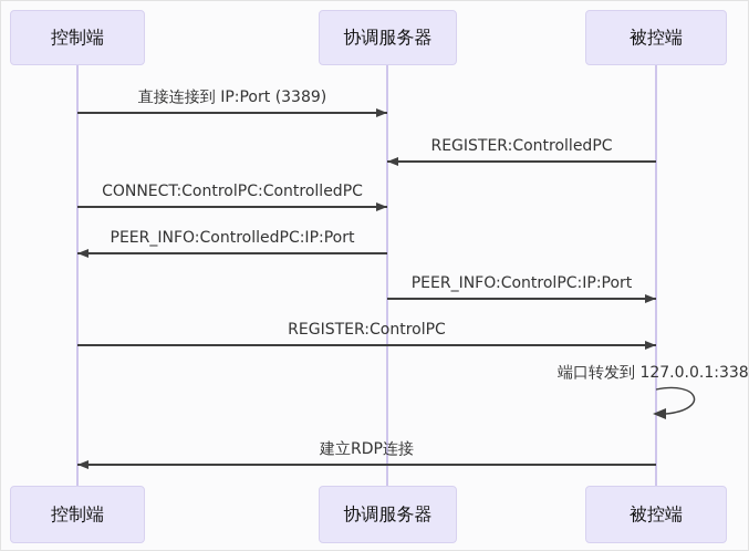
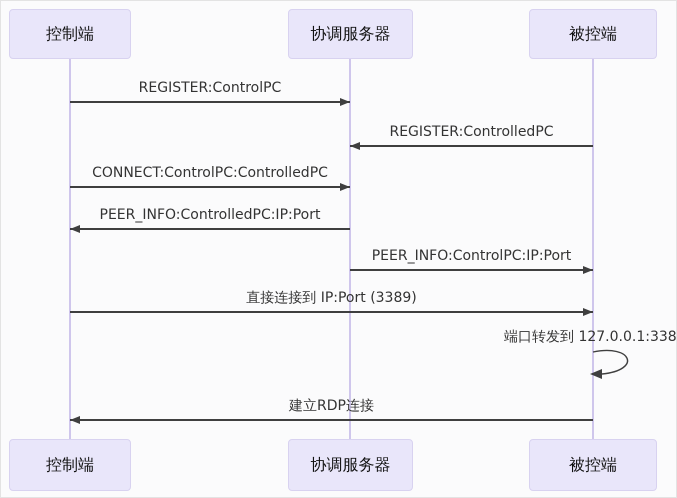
  控制端
  控制端
  协调服务器
  协调服务器
  被控端
  被控端
- 直接连接到 IP:Port (3389)
+ REGISTER:ControlPC
  REGISTER:ControlledPC
  CONNECT:ControlPC:ControlledPC
  PEER_INFO:ControlledPC:IP:Port
  PEER_INFO:ControlPC:IP:Port
- REGISTER:ControlPC
+ 直接连接到 IP:Port (3389)
  端口转发到 127.0.0.1:338
  建立RDP连接
